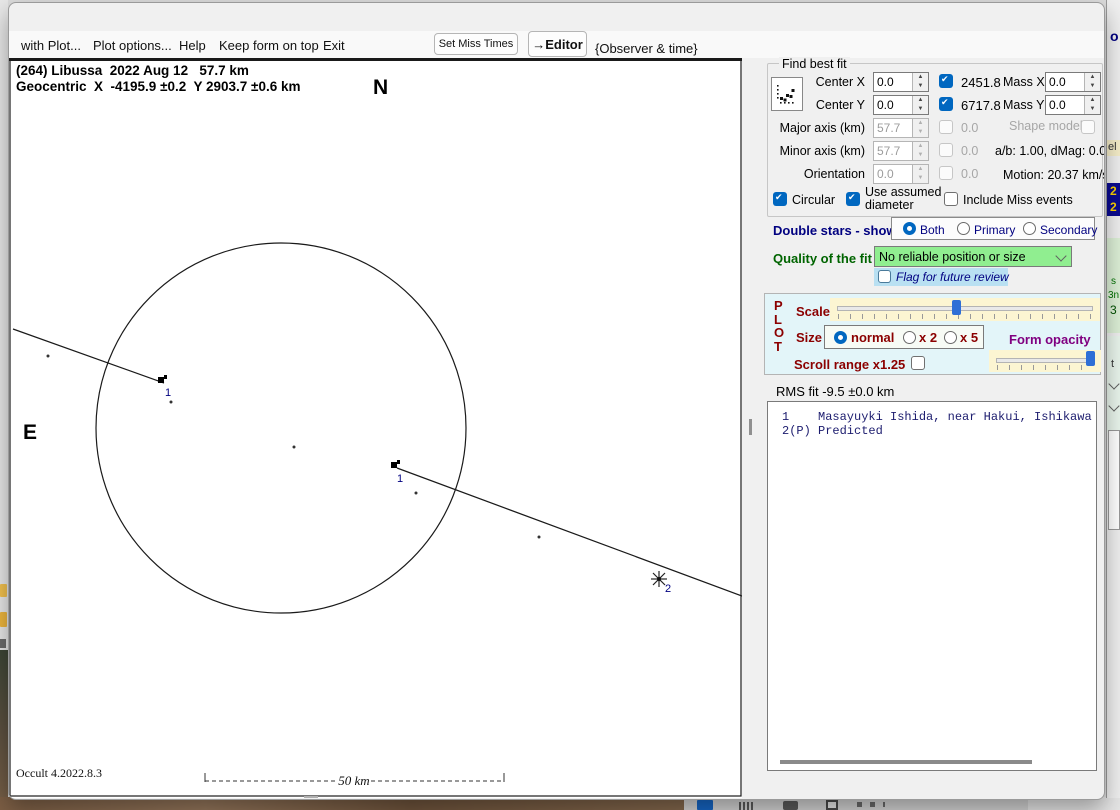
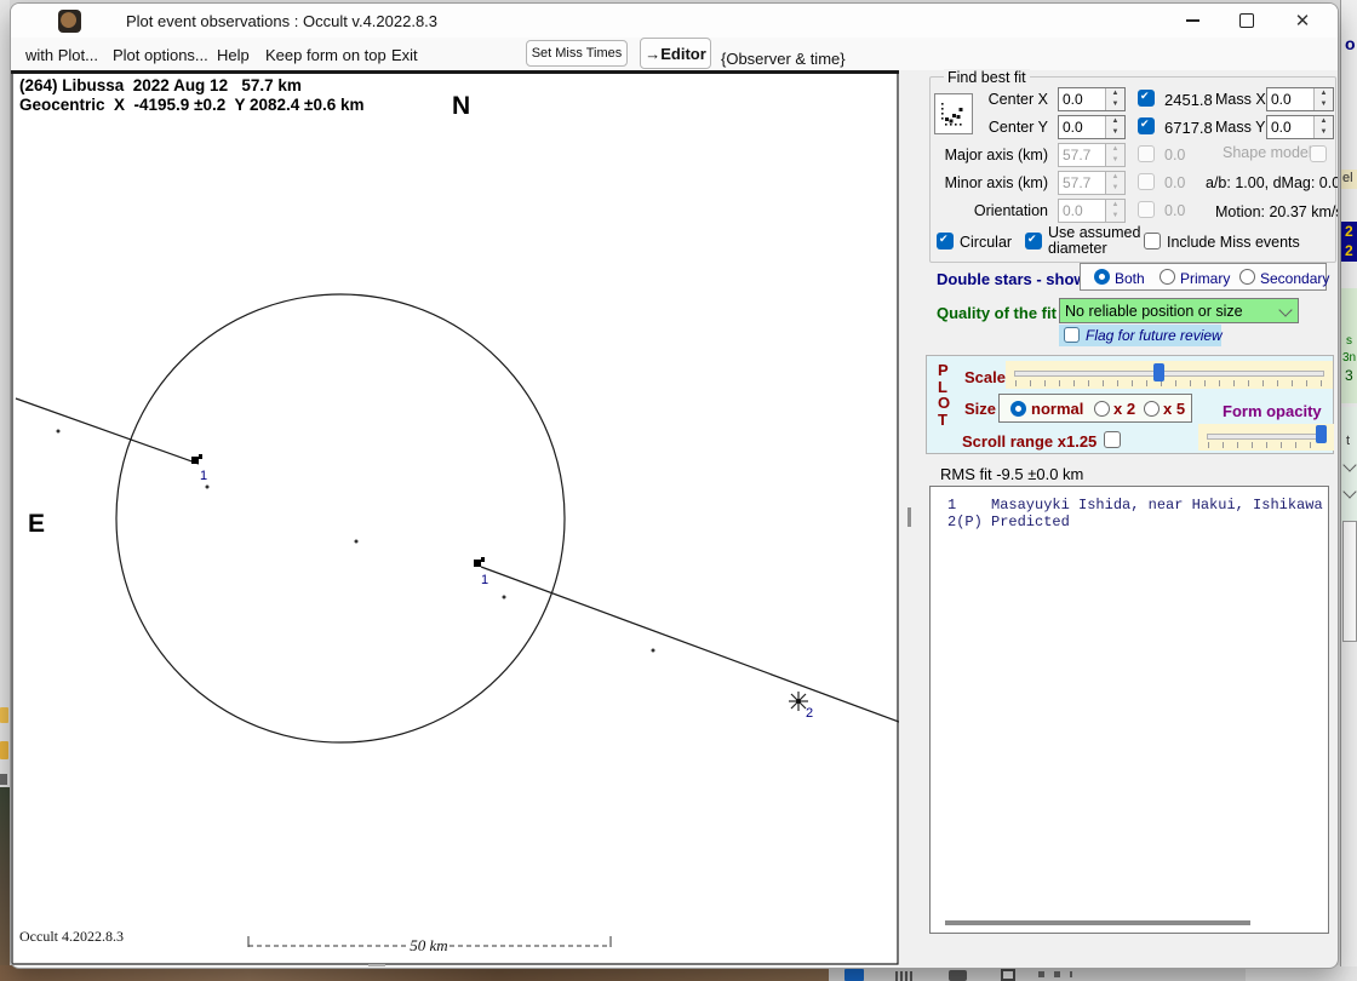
  o
  el
  2
  2
  s
  3n
  3
  t
+ Plot event observations : Occult v.4.2022.8.3
+ ✕
  with Plot...
  Plot options...
  Help
  Keep form on top
  Exit
  Set Miss Times
  →Editor
  {Observer & time}
  1
  1
  2
  50 km
  (264) Libussa 2022 Aug 12 57.7 km
- Geocentric X -4195.9 ±0.2 Y 2903.7 ±0.6 km
+ Geocentric X -4195.9 ±0.2 Y 2082.4 ±0.6 km
  N
  E
  Occult 4.2022.8.3
  Find best fit
  Center X
  0.0
  2451.8
  Mass X
  0.0
  Center Y
  0.0
  6717.8
  Mass Y
  0.0
  Major axis (km)
  57.7
  0.0
  Shape mode
  Minor axis (km)
  57.7
  0.0
  a/b: 1.00, dMag: 0.0
  Orientation
  0.0
  0.0
  Motion: 20.37 km/
  Circular
  Use assumed diameter
  Include Miss events
  Double stars - sho
  Both
  Primary
  Secondary
  Quality of the fit
  No reliable position or size
  Flag for future review
  P
  L
  O
  T
  Scale
  Size
  normal
  x 2
  x 5
  Form opacity
  Scroll range x1.25
  RMS fit -9.5 ±0.0 km
  1 Masayuyki Ishida, near Hakui, Ishikawa
  2(P) Predicted
